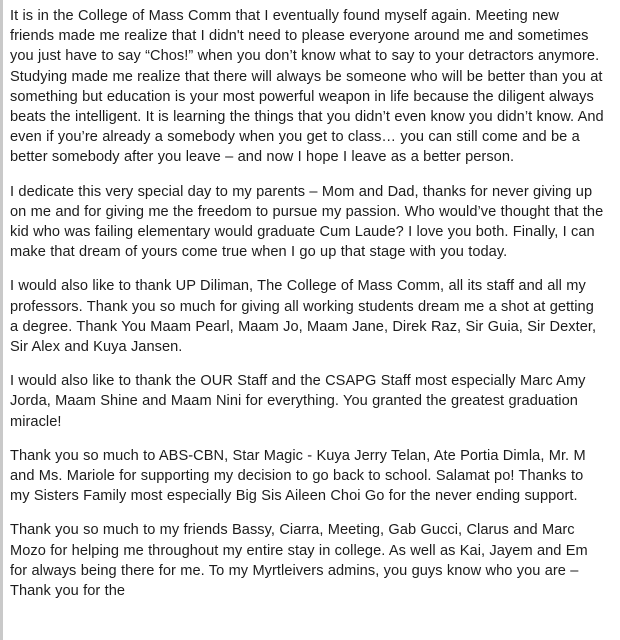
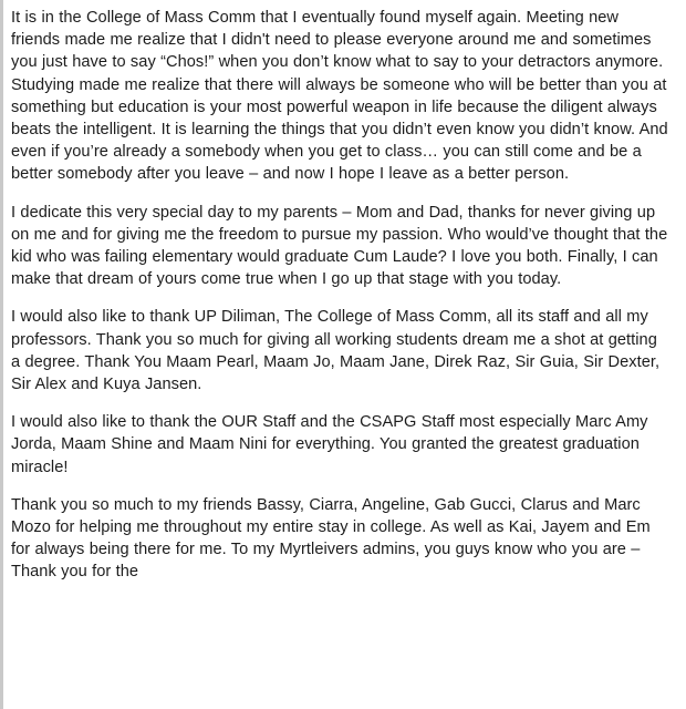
  It is in the College of Mass Comm that I eventually found myself again. Meeting new friends made me realize that I didn't need to please everyone around me and sometimes you just have to say “Chos!” when you don’t know what to say to your detractors anymore. Studying made me realize that there will always be someone who will be better than you at something but education is your most powerful weapon in life because the diligent always beats the intelligent. It is learning the things that you didn’t even know you didn’t know. And even if you’re already a somebody when you get to class… you can still come and be a better somebody after you leave – and now I hope I leave as a better person.
  I dedicate this very special day to my parents – Mom and Dad, thanks for never giving up on me and for giving me the freedom to pursue my passion. Who would’ve thought that the kid who was failing elementary would graduate Cum Laude? I love you both. Finally, I can make that dream of yours come true when I go up that stage with you today.
  I would also like to thank UP Diliman, The College of Mass Comm, all its staff and all my professors. Thank you so much for giving all working students dream me a shot at getting a degree. Thank You Maam Pearl, Maam Jo, Maam Jane, Direk Raz, Sir Guia, Sir Dexter, Sir Alex and Kuya Jansen.
  I would also like to thank the OUR Staff and the CSAPG Staff most especially Marc Amy Jorda, Maam Shine and Maam Nini for everything. You granted the greatest graduation miracle!
- Thank you so much to ABS-CBN, Star Magic - Kuya Jerry Telan, Ate Portia Dimla, Mr. M and Ms. Mariole for supporting my decision to go back to school. Salamat po! Thanks to my Sisters Family most especially Big Sis Aileen Choi Go for the never ending support.
- Thank you so much to my friends Bassy, Ciarra, Meeting, Gab Gucci, Clarus and Marc Mozo for helping me throughout my entire stay in college. As well as Kai, Jayem and Em for always being there for me. To my Myrtleivers admins, you guys know who you are – Thank you for the
+ Thank you so much to my friends Bassy, Ciarra, Angeline, Gab Gucci, Clarus and Marc Mozo for helping me throughout my entire stay in college. As well as Kai, Jayem and Em for always being there for me. To my Myrtleivers admins, you guys know who you are – Thank you for the
